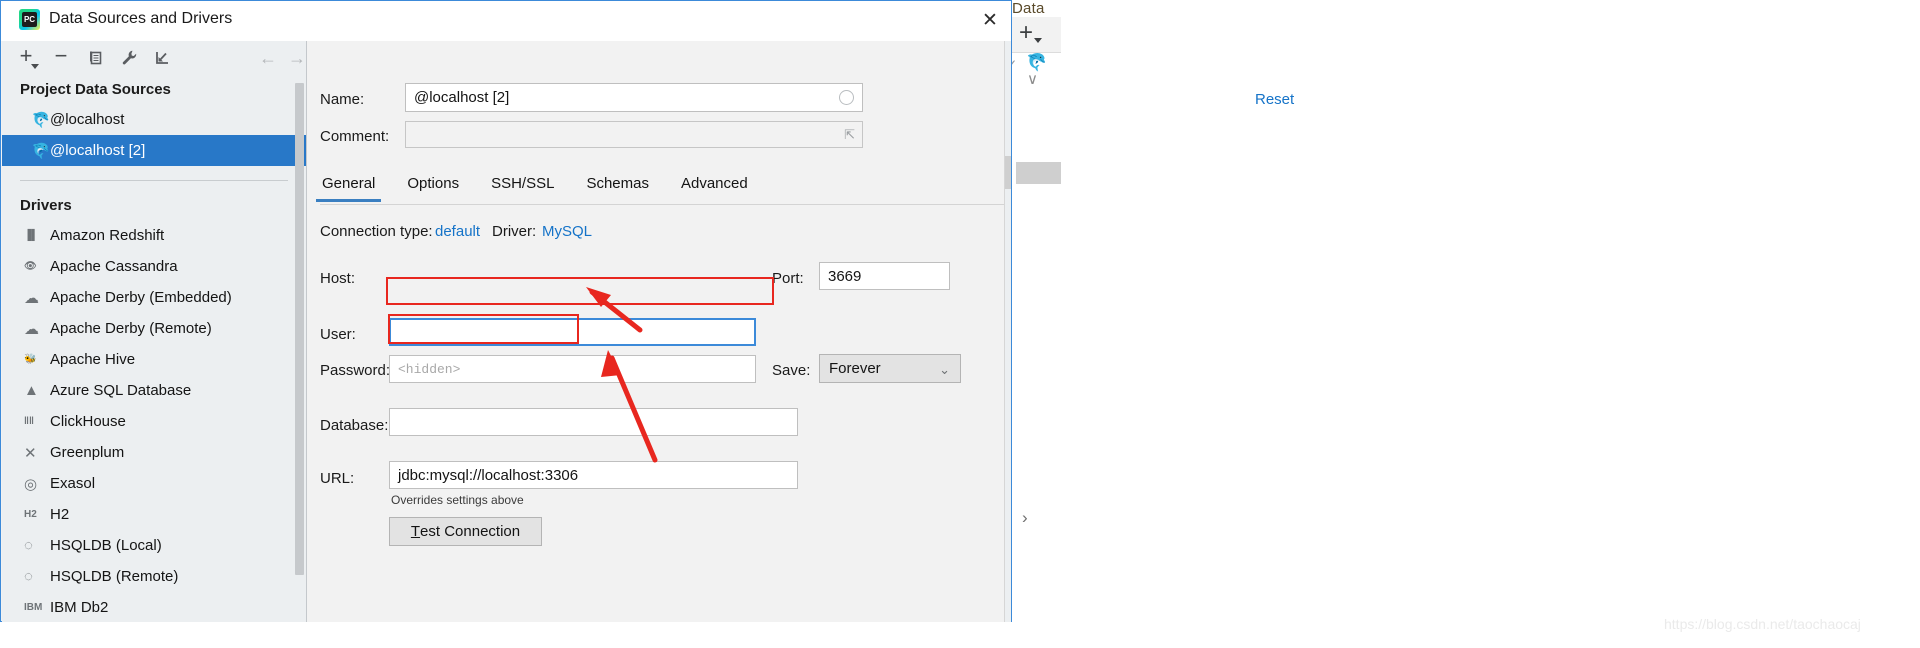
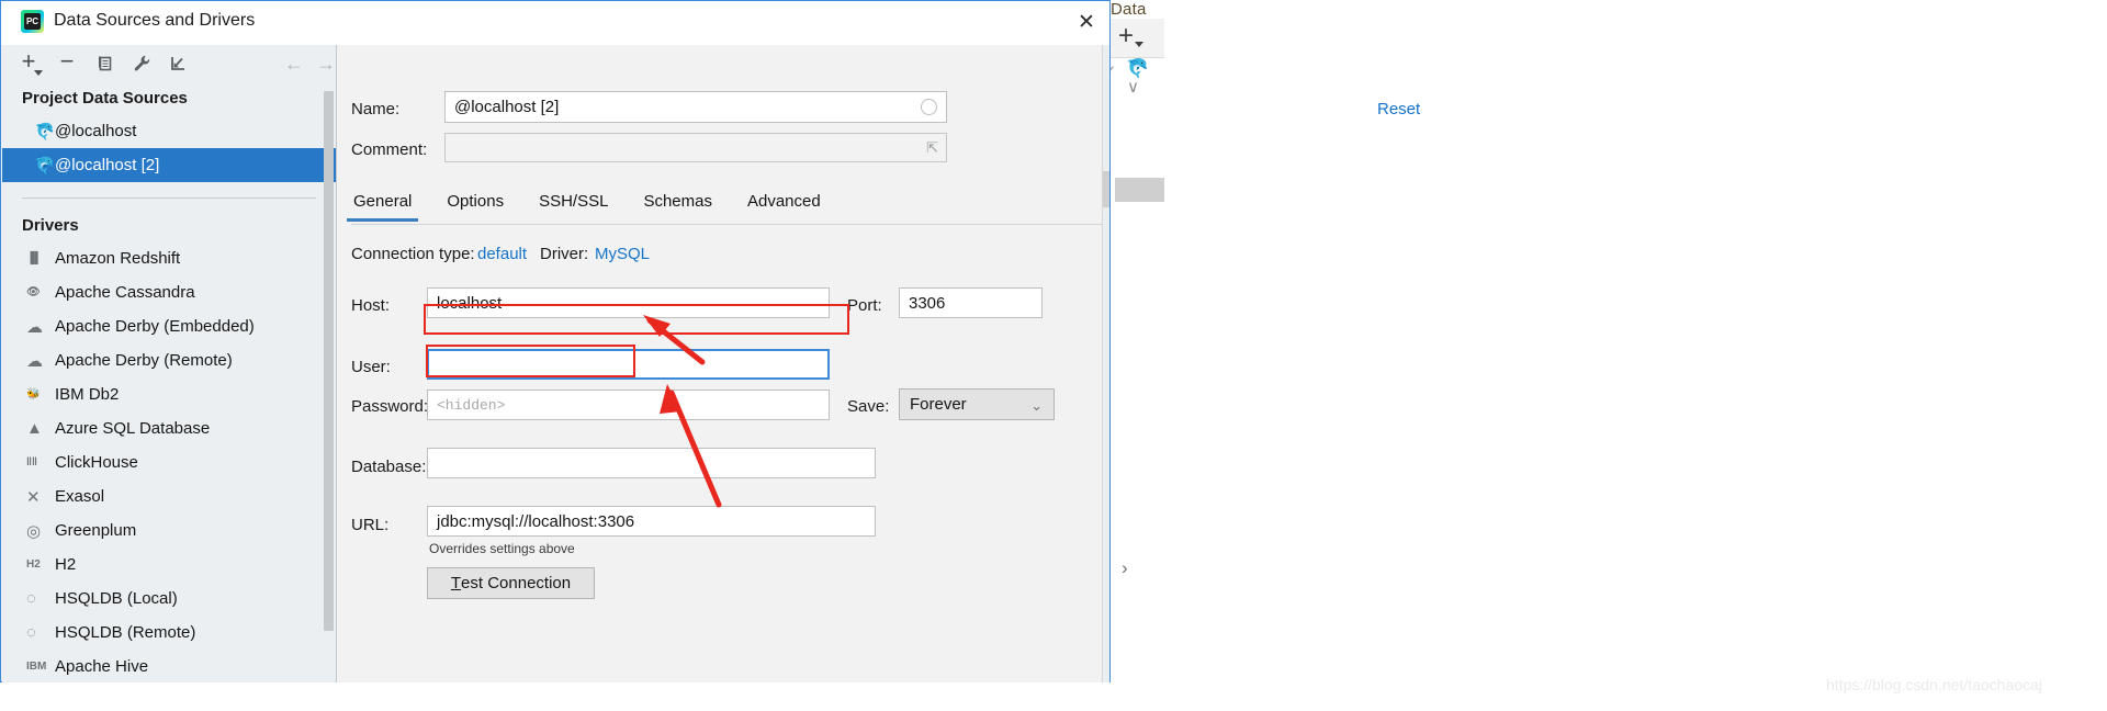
  Data
  +
  ∨
  ›
  PC
  Data Sources and Drivers
  ✕
  +
  −
  ←
  →
  Project Data Sources
  @localhost
  @localhost [2]
  Drivers
  ▐▌
  Amazon Redshift
  👁
  Apache Cassandra
  ☁
  Apache Derby (Embedded)
  ☁
  Apache Derby (Remote)
  🐝
- Apache Hive
+ IBM Db2
  ▲
  Azure SQL Database
  ‖‖
  ClickHouse
  ✕
- Greenplum
+ Exasol
  ◎
- Exasol
+ Greenplum
  H2
  H2
  ◌
  HSQLDB (Local)
  ◌
  HSQLDB (Remote)
  IBM
- IBM Db2
+ Apache Hive
  Name:
  @localhost [2]
  Reset
  Comment:
  ⇱
  General
  Options
  SSH/SSL
  Schemas
  Advanced
  Connection type:
  default
  Driver:
  MySQL
  Host:
+ localhost
  Port:
- 3669
+ 3306
  User:
  Password:
  <hidden>
  Save:
  Forever
  ⌄
  Database:
  URL:
  jdbc:mysql://localhost:3306
  Overrides settings above
  T
  est Connection
